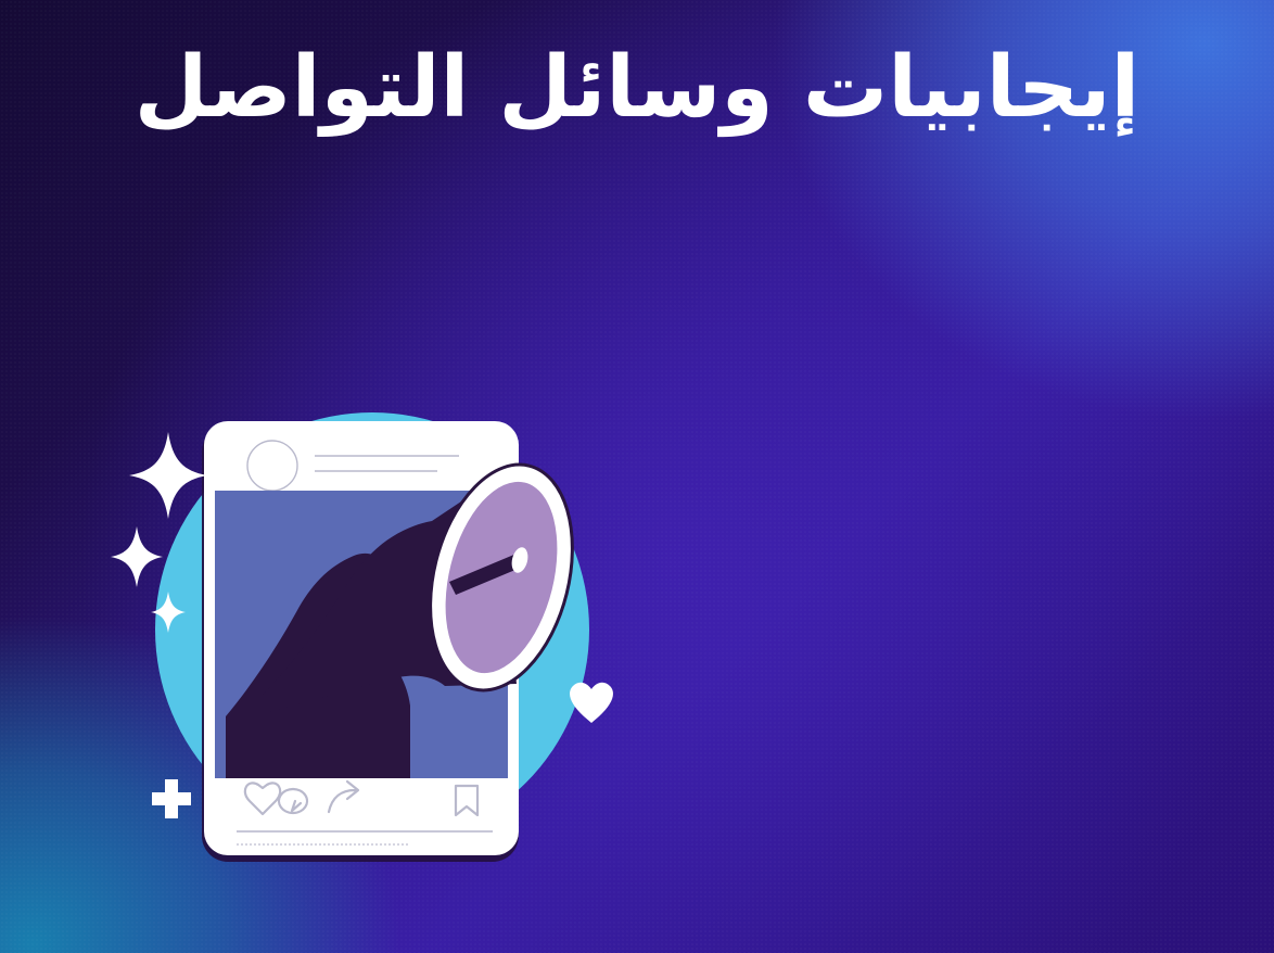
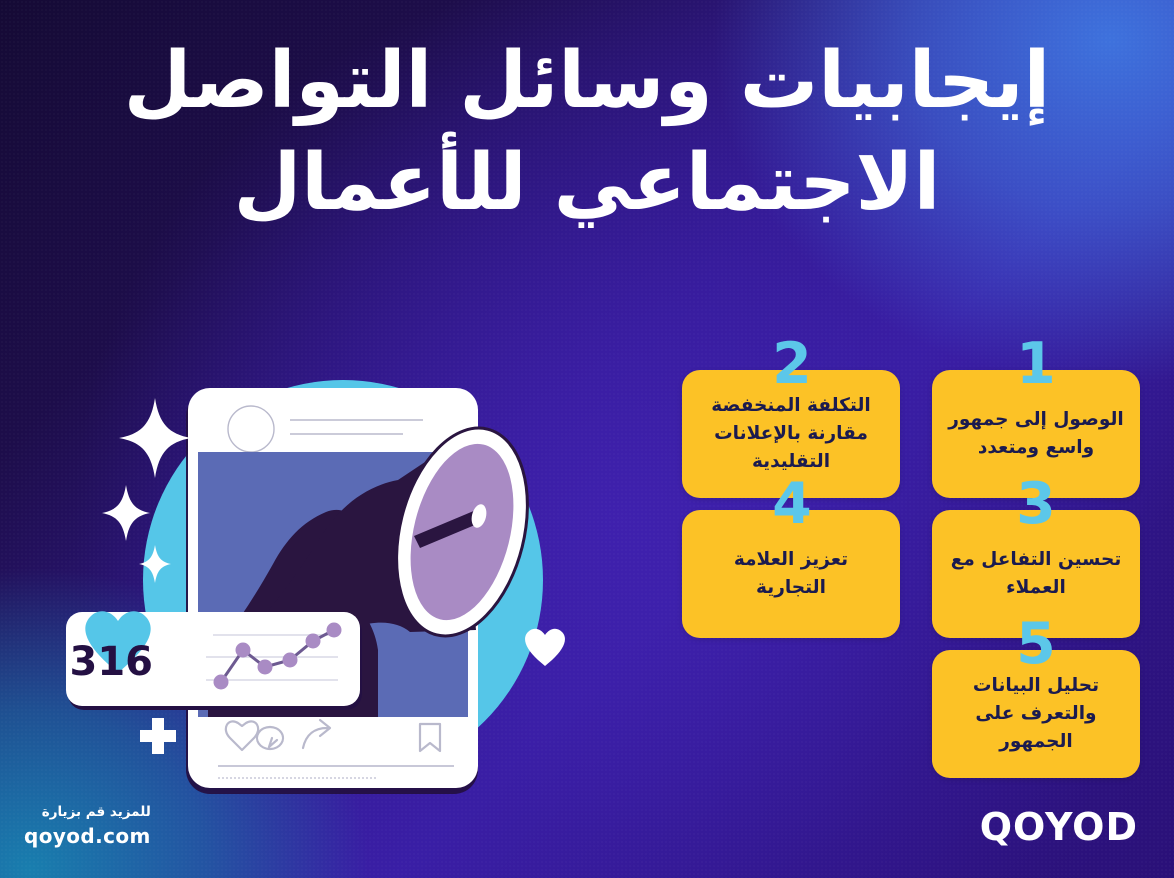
  إيجابيات وسائل التواصل
+ الاجتماعي للأعمال
+ 316
+ 2
+ 1
+ الوصول إلى جمهور واسع ومتعدد
+ التكلفة المنخفضة مقارنة بالإعلانات التقليدية
+ 4
+ 3
+ تحسين التفاعل مع العملاء
+ تعزيز العلامة التجارية
+ 5
+ تحليل البيانات والتعرف على الجمهور
+ للمزيد قم بزيارة
+ qoyod.com
+ QOYOD
